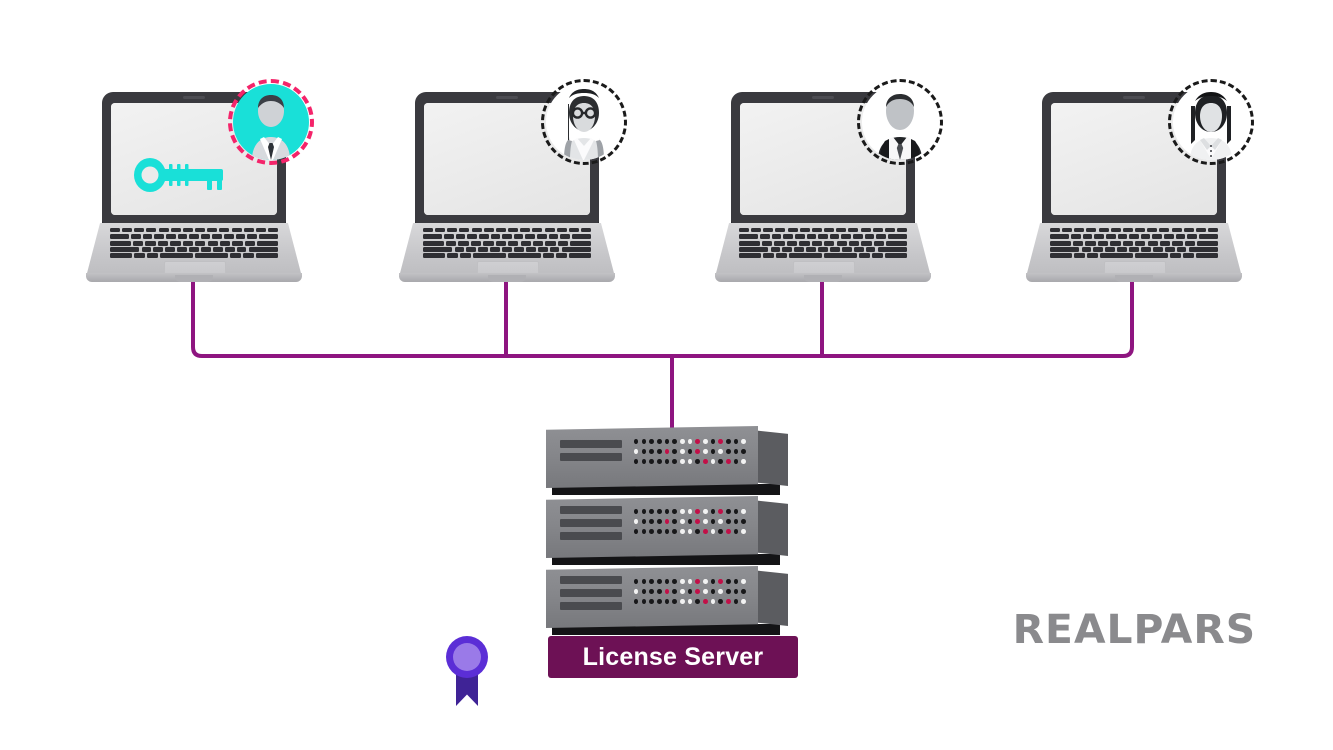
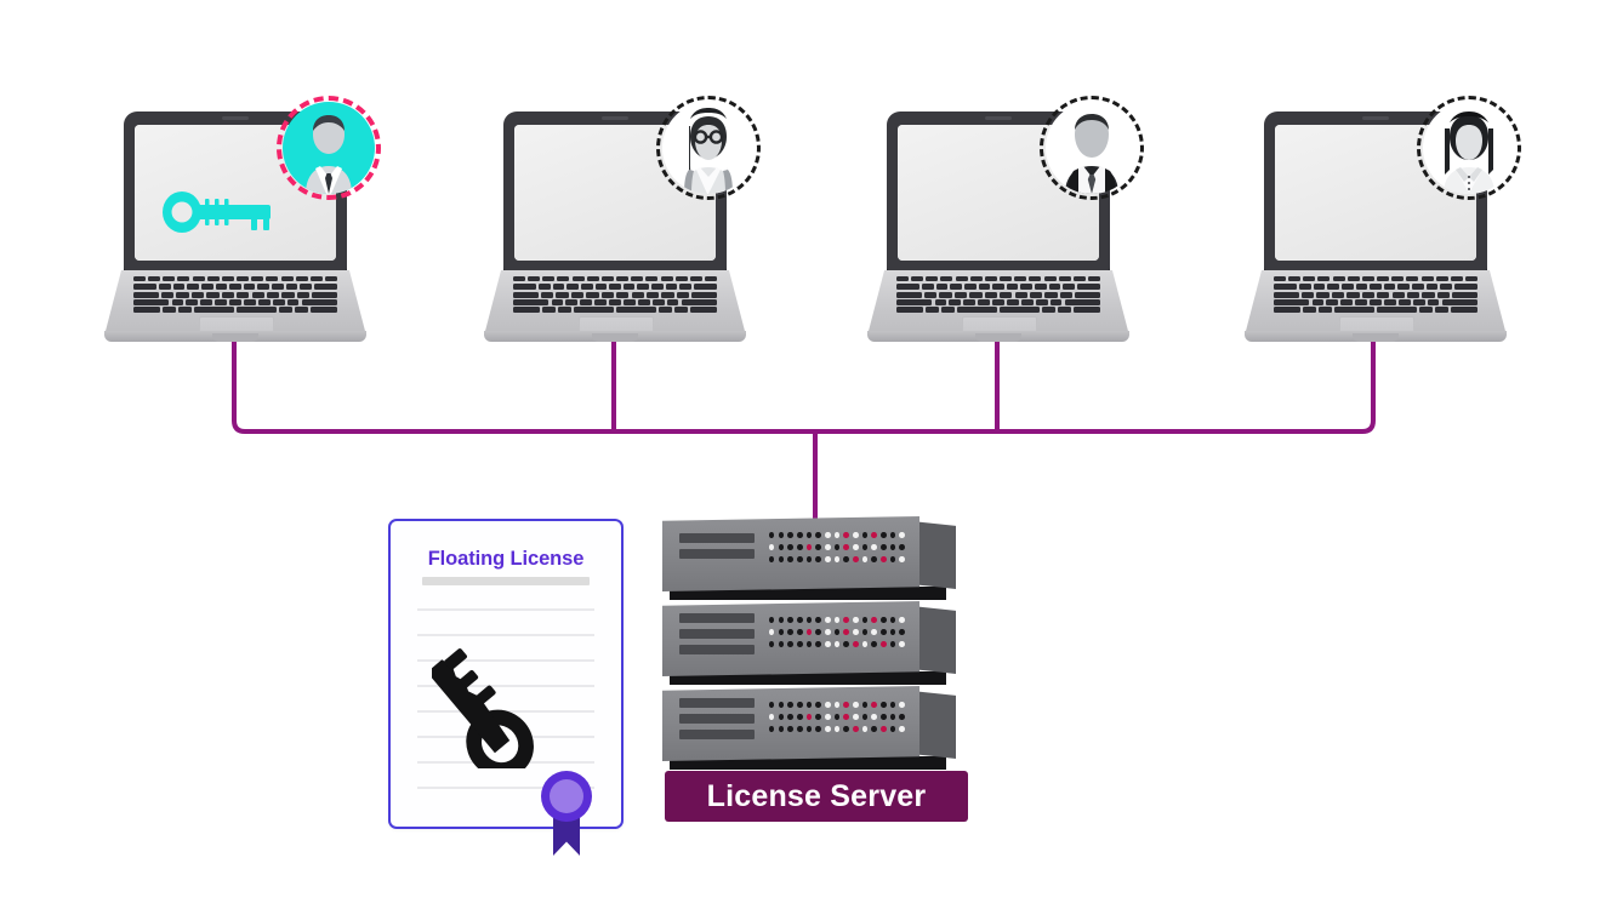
+ Floating License
  License Server
- REALPARS
